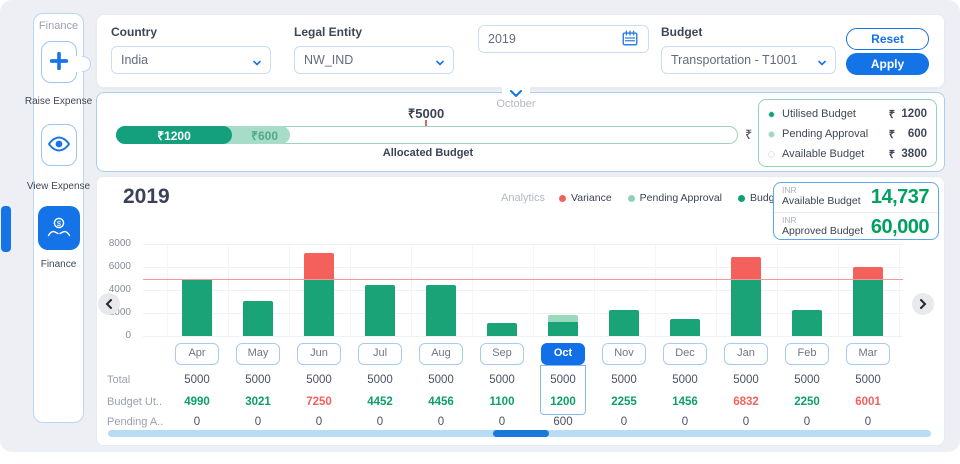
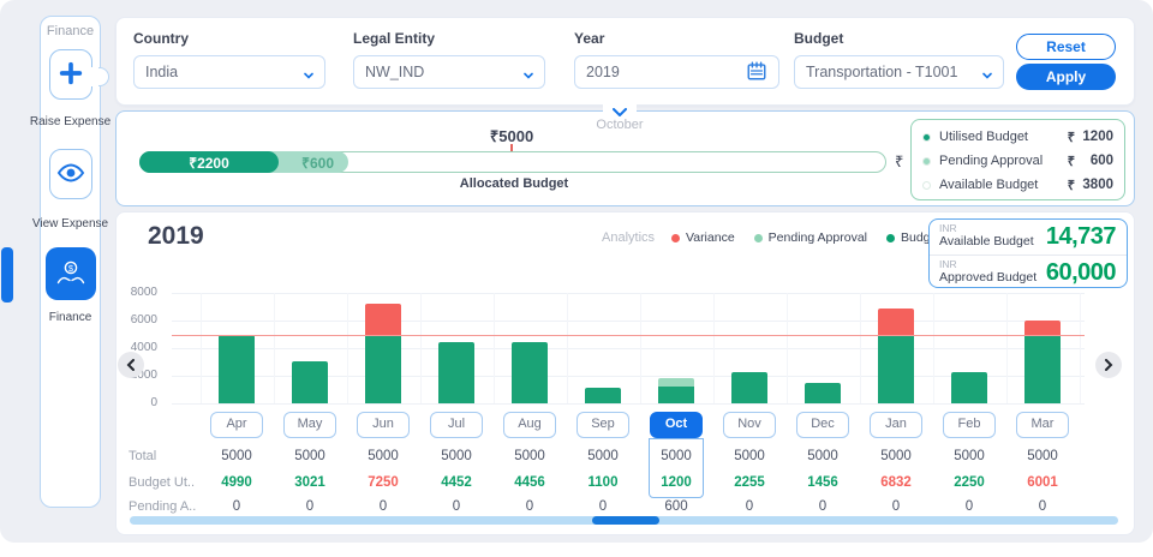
  Finance
  Raise Expense
  View Expense
  $
  Finance
  Country
  India
  Legal Entity
  NW_IND
+ Year
  2019
  Budget
  Transportation - T1001
  Reset
  Apply
  October
  ₹5000
  ₹600
- ₹1200
+ ₹2200
  ₹
  Allocated Budget
  Utilised Budget
  ₹
  1200
  Pending Approval
  ₹
  600
  Available Budget
  ₹
  3800
  2019
  Analytics
  Variance
  Pending Approval
  INR
  Available Budget
  14,737
  INR
  Approved Budget
  60,000
  0
  000
  4000
  6000
  8000
  Apr
  May
  Jun
  Jul
  Aug
  Sep
  Oct
  Nov
  Dec
  Jan
  Feb
  Mar
  Total
  Budget Ut..
  Pending A..
  5000
  4990
  0
  5000
  3021
  0
  5000
  7250
  0
  5000
  4452
  0
  5000
  4456
  0
  5000
  1100
  0
  5000
  1200
  600
  5000
  2255
  0
  5000
  1456
  0
  5000
  6832
  0
  5000
  2250
  0
  5000
  6001
  0
